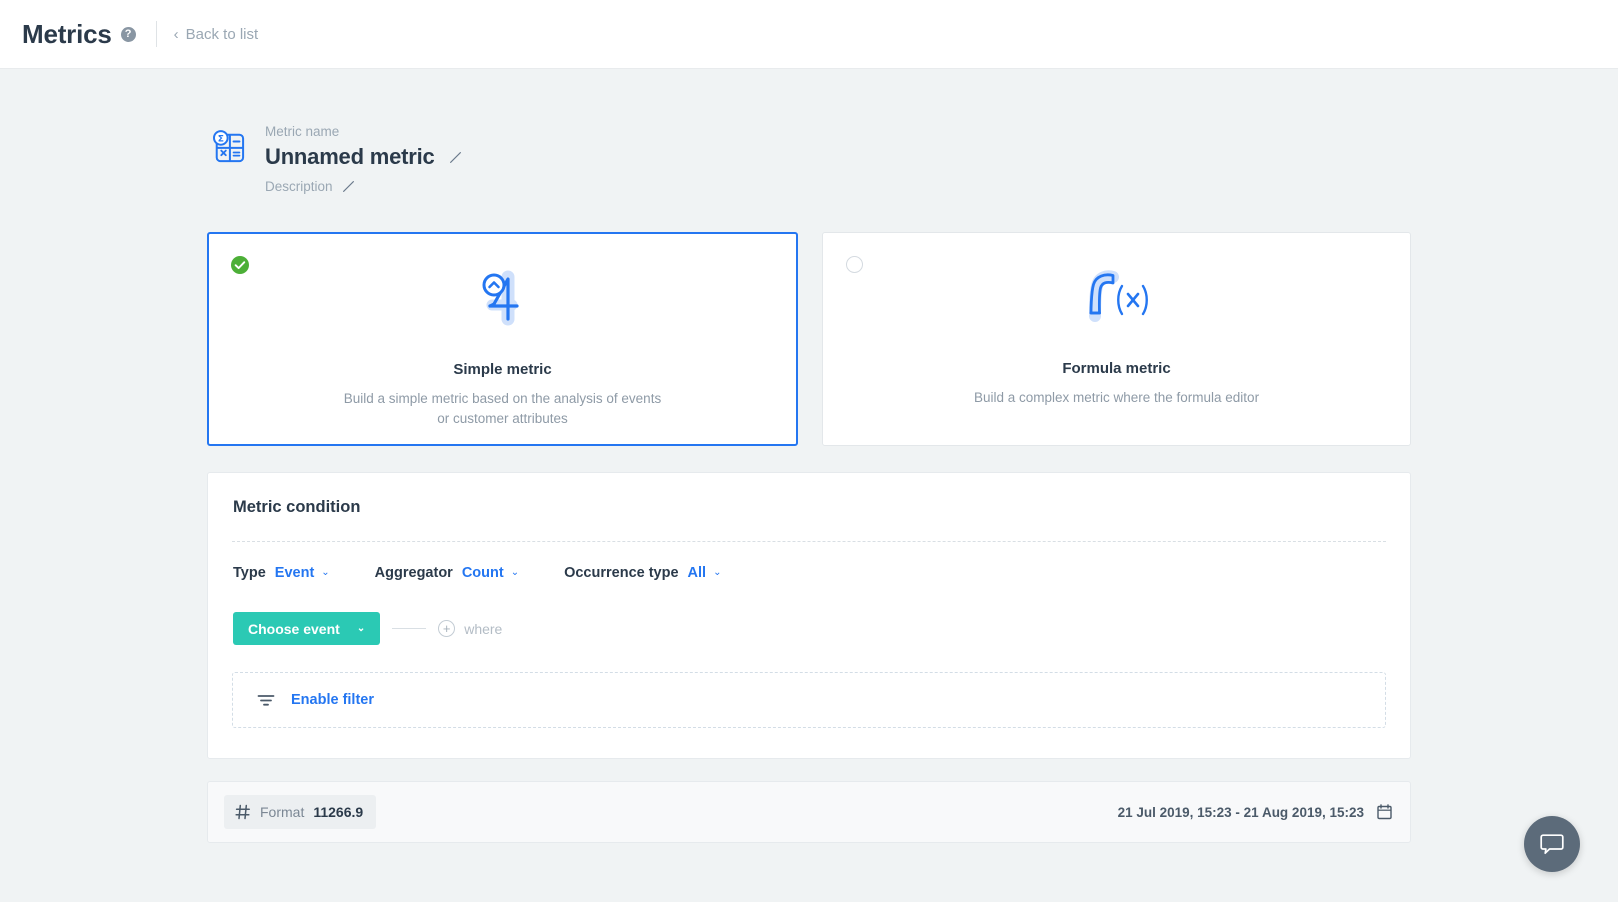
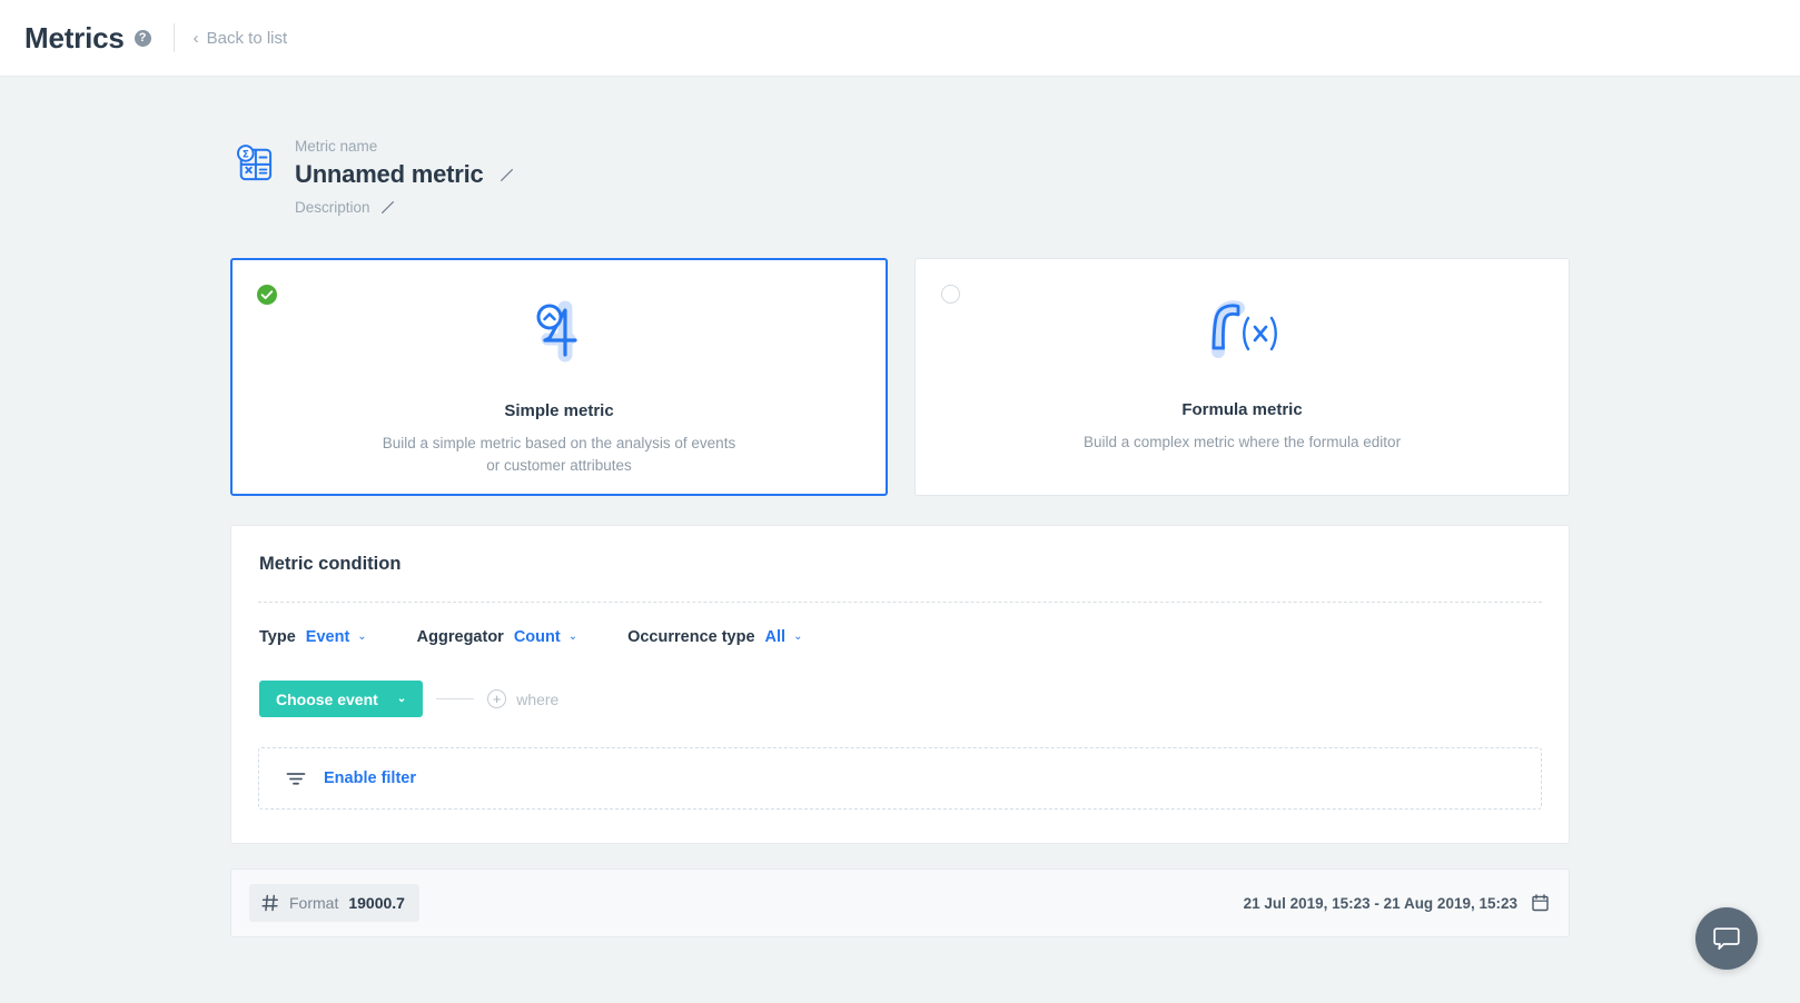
  Metrics
  ?
  ‹
  Back to list
  Σ
  Metric name
  Unnamed metric
  Description
  Simple metric
  Build a simple metric based on the analysis of events or customer attributes
  Formula metric
  Build a complex metric where the formula editor
  Metric condition
  Type
  Event
  ⌄
  Aggregator
  Count
  ⌄
  Occurrence type
  All
  ⌄
  Choose event
  ⌄
  +
  where
  Enable filter
  Format
- 11266.9
+ 19000.7
  21 Jul 2019, 15:23 - 21 Aug 2019, 15:23
